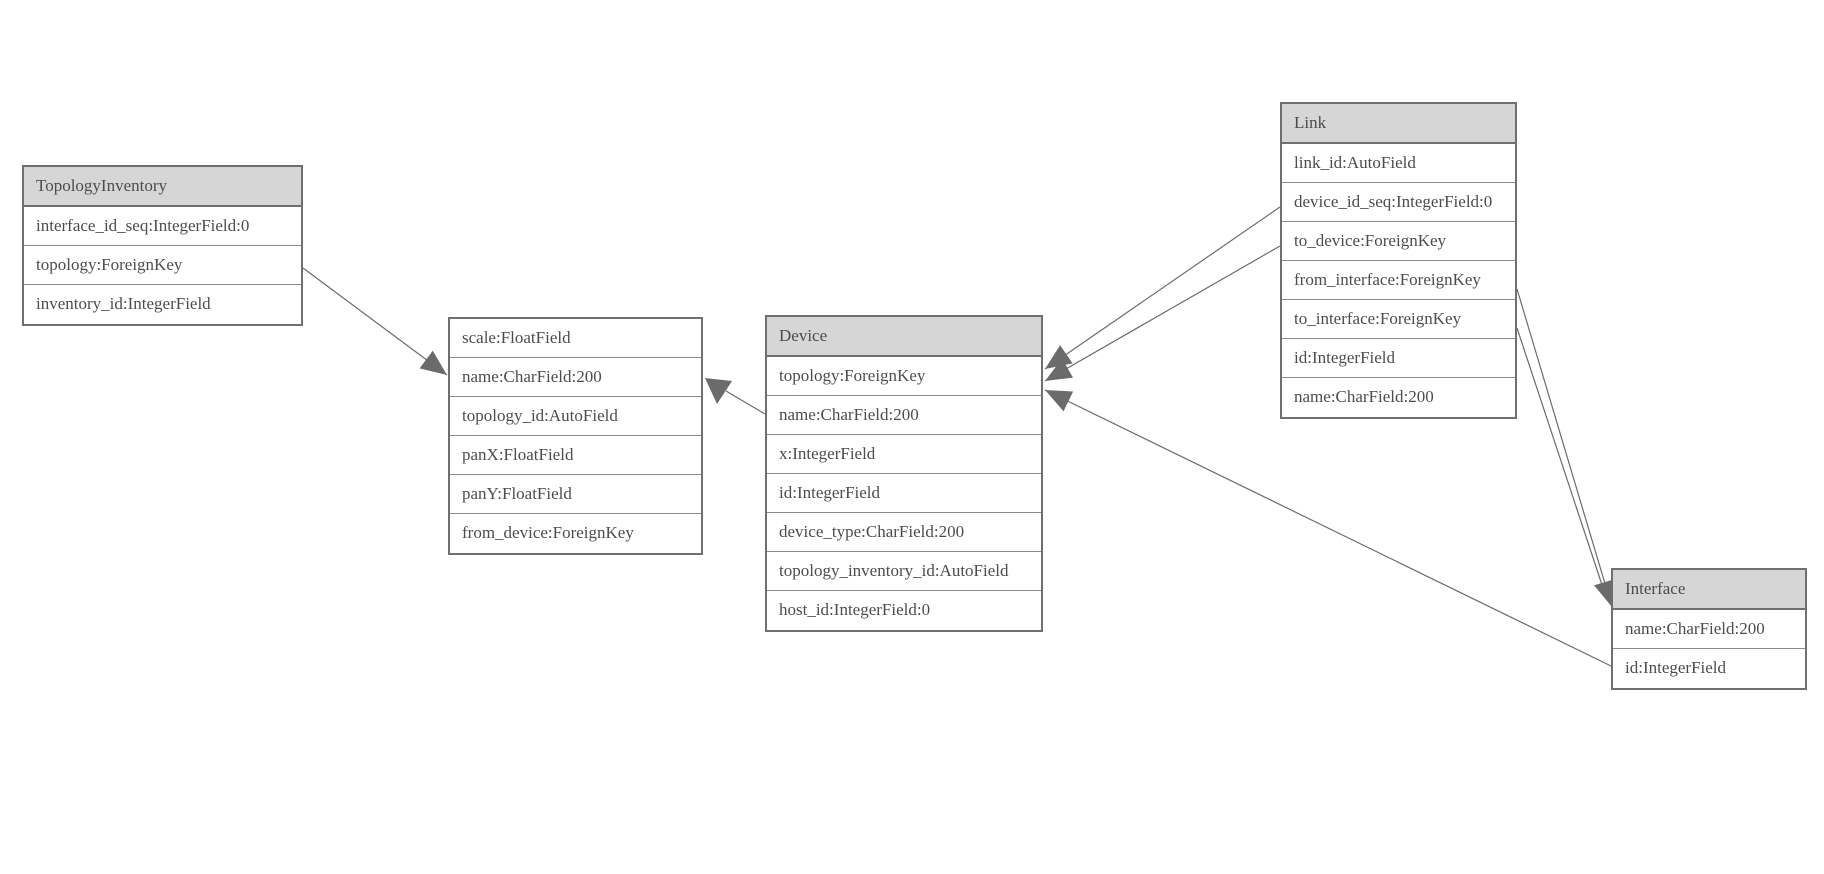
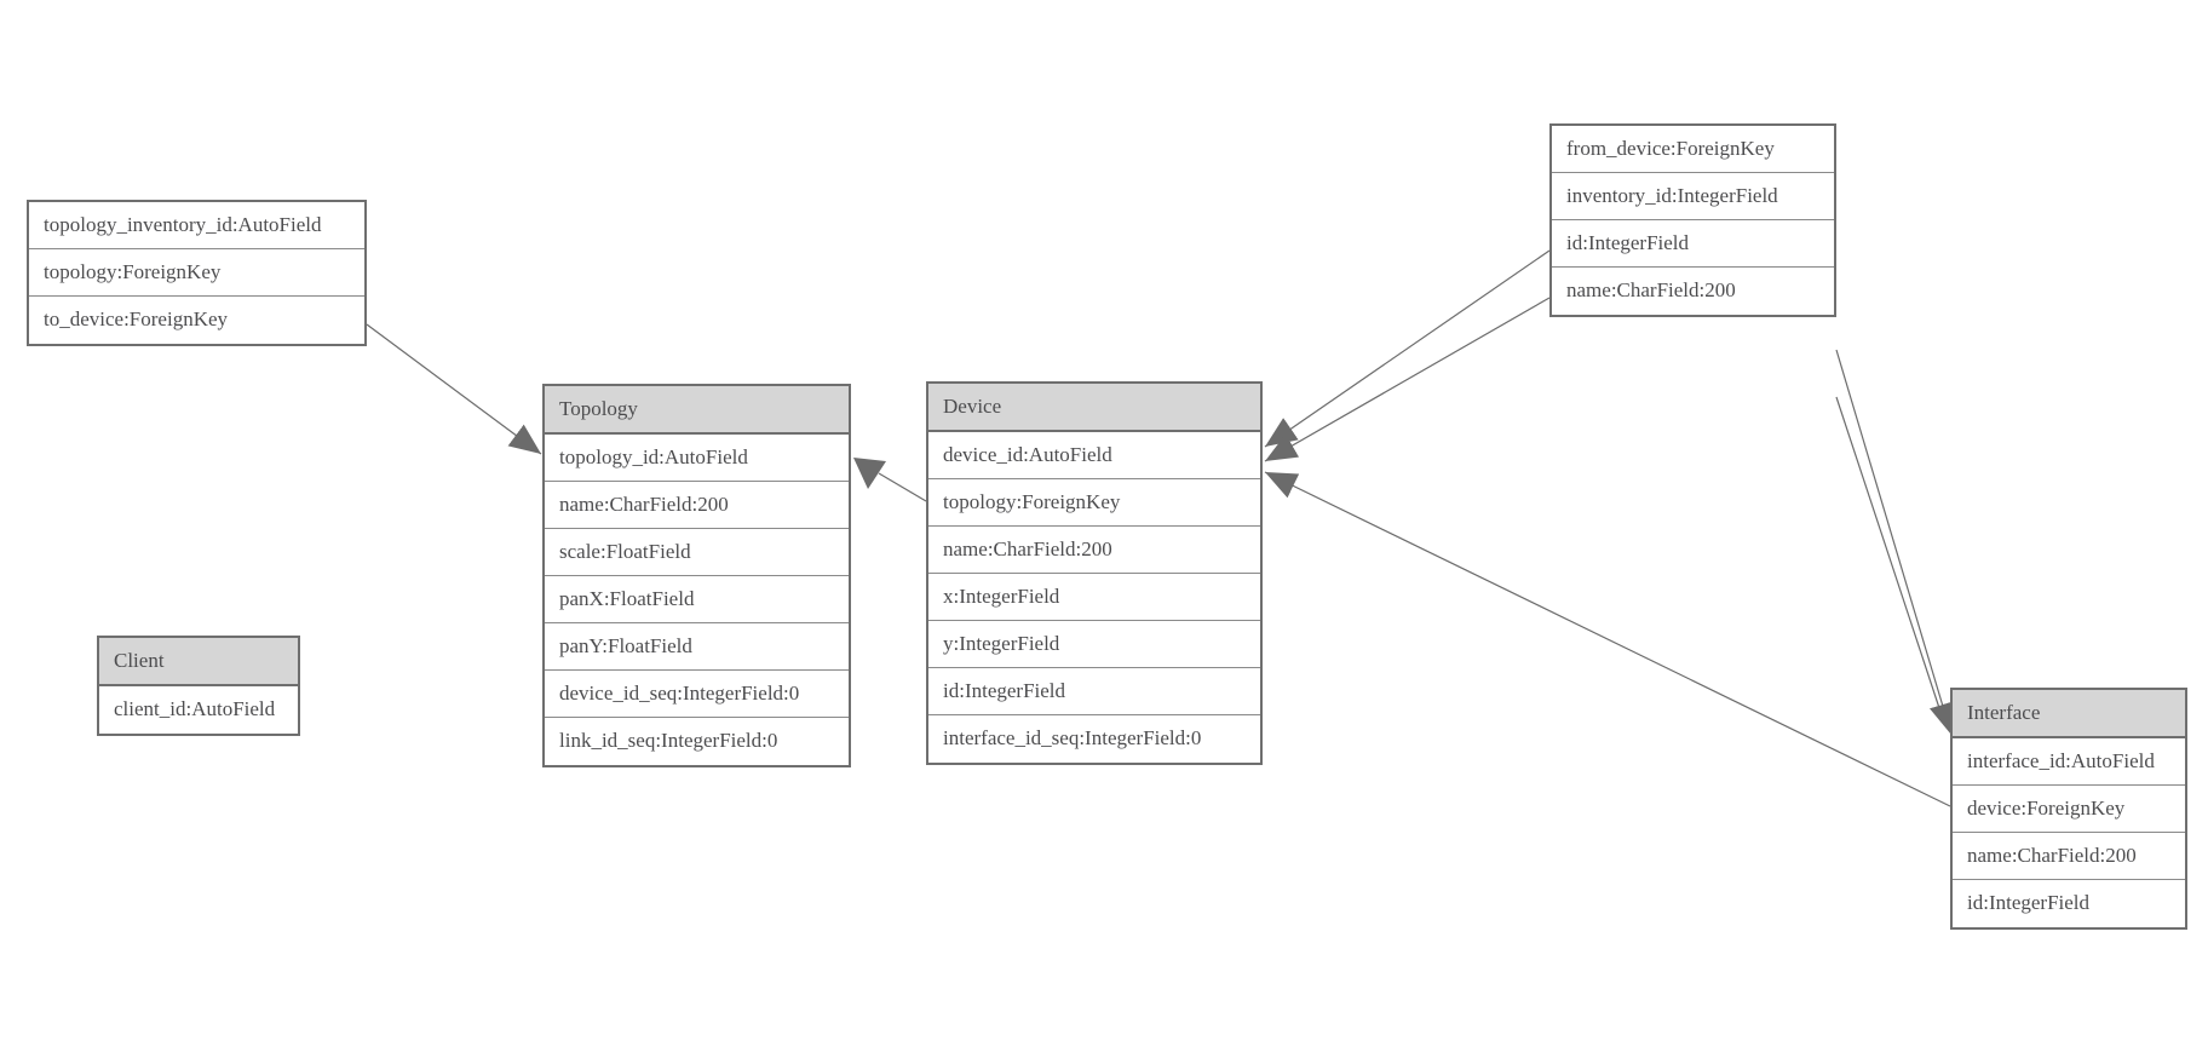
- TopologyInventory
- interface_id_seq:IntegerField:0
+ topology_inventory_id:AutoField
  topology:ForeignKey
- inventory_id:IntegerField
+ to_device:ForeignKey
+ Topology
- scale:FloatField
+ topology_id:AutoField
  name:CharField:200
- topology_id:AutoField
+ scale:FloatField
  panX:FloatField
  panY:FloatField
- from_device:ForeignKey
+ device_id_seq:IntegerField:0
+ link_id_seq:IntegerField:0
+ Client
+ client_id:AutoField
  Device
+ device_id:AutoField
  topology:ForeignKey
  name:CharField:200
  x:IntegerField
+ y:IntegerField
  id:IntegerField
- device_type:CharField:200
- topology_inventory_id:AutoField
+ interface_id_seq:IntegerField:0
- host_id:IntegerField:0
- Link
- link_id:AutoField
- device_id_seq:IntegerField:0
+ from_device:ForeignKey
- to_device:ForeignKey
+ inventory_id:IntegerField
- from_interface:ForeignKey
- to_interface:ForeignKey
  id:IntegerField
  name:CharField:200
  Interface
+ interface_id:AutoField
+ device:ForeignKey
  name:CharField:200
  id:IntegerField
